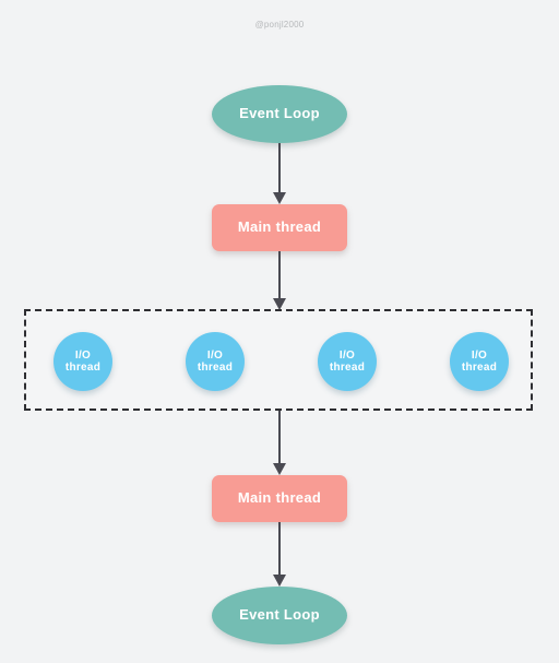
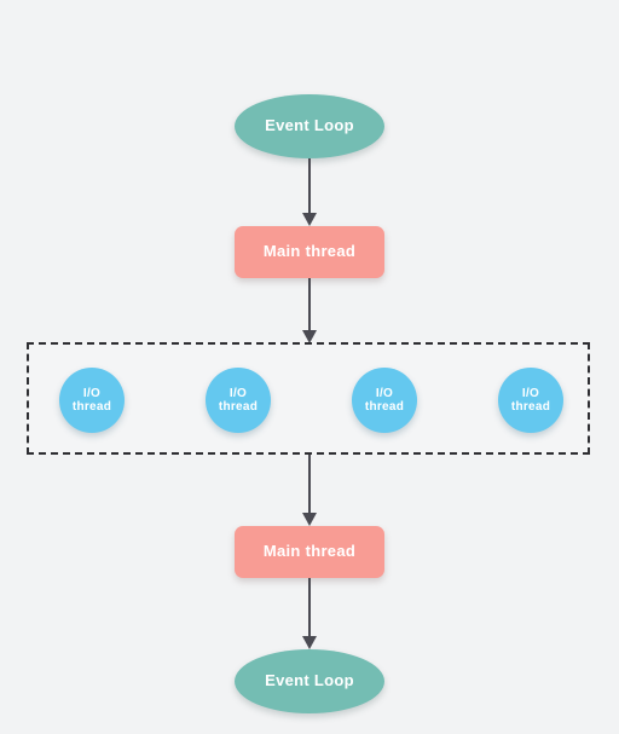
- @ponjl2000
  Event Loop
  Main thread
  I/O
  thread
  I/O
  thread
  I/O
  thread
  I/O
  thread
  Main thread
  Event Loop
